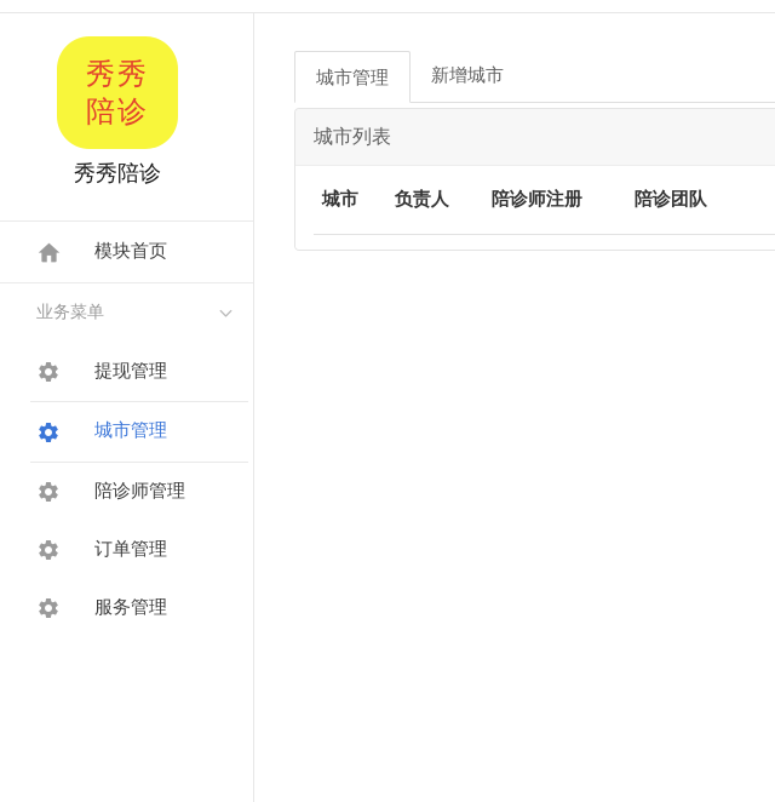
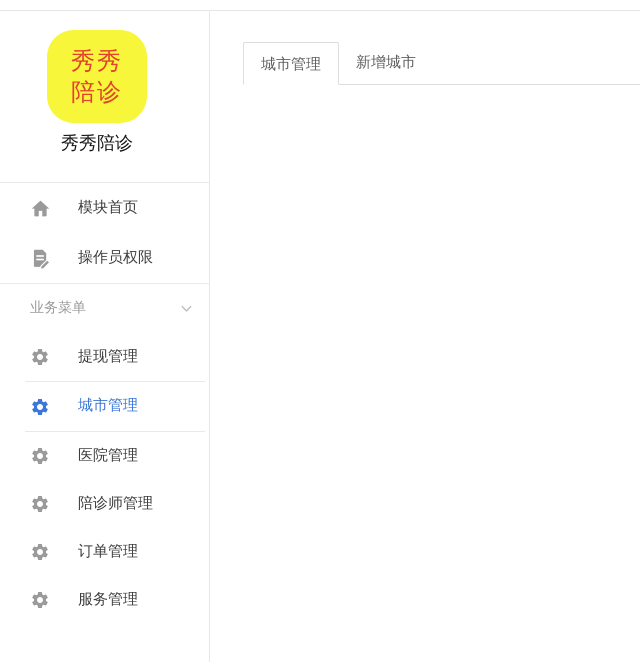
  秀秀
  陪诊
  秀秀陪诊
  模块首页
+ 操作员权限
  业务菜单
  提现管理
  城市管理
+ 医院管理
  陪诊师管理
  订单管理
  服务管理
  城市管理
  新增城市
- 城市列表
- 城市
- 负责人
- 陪诊师注册
- 陪诊团队
